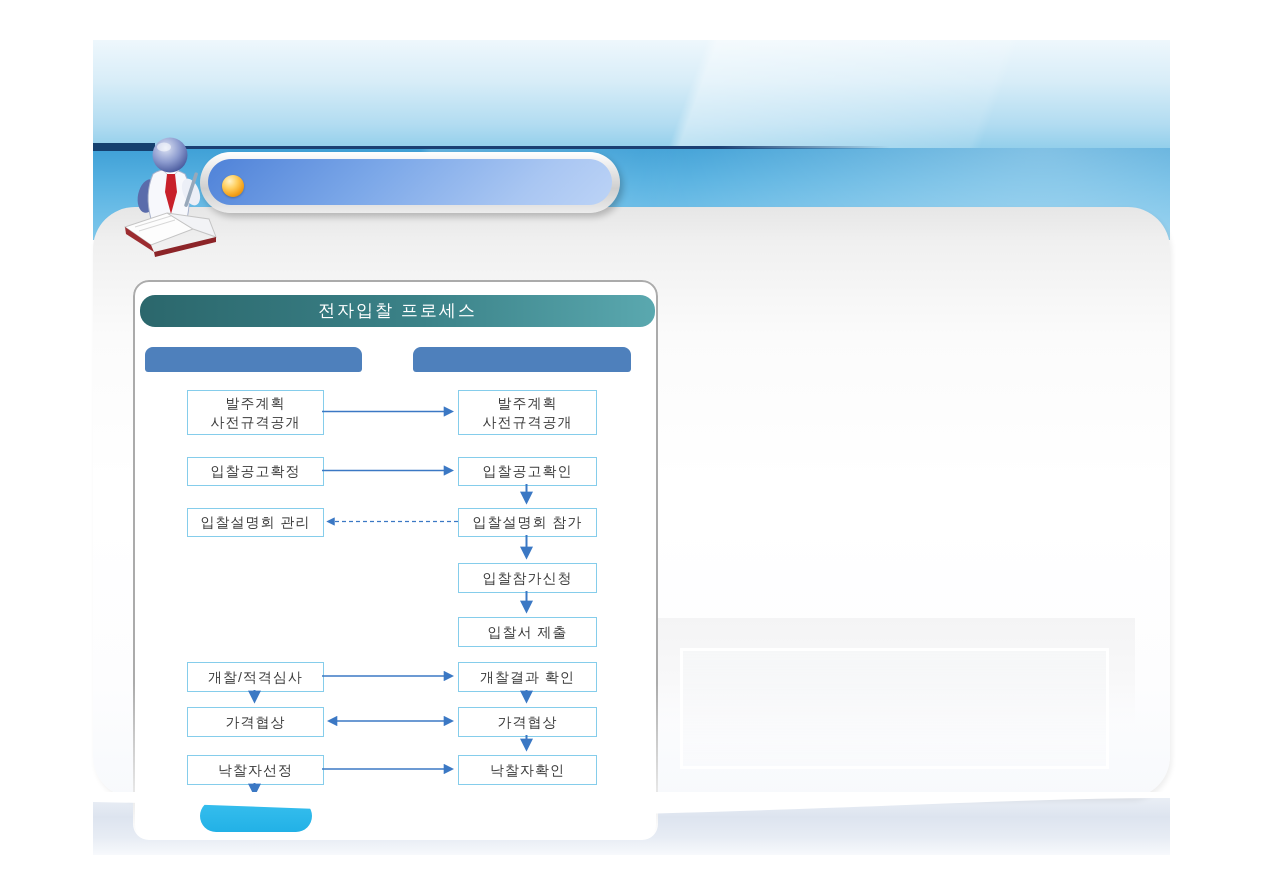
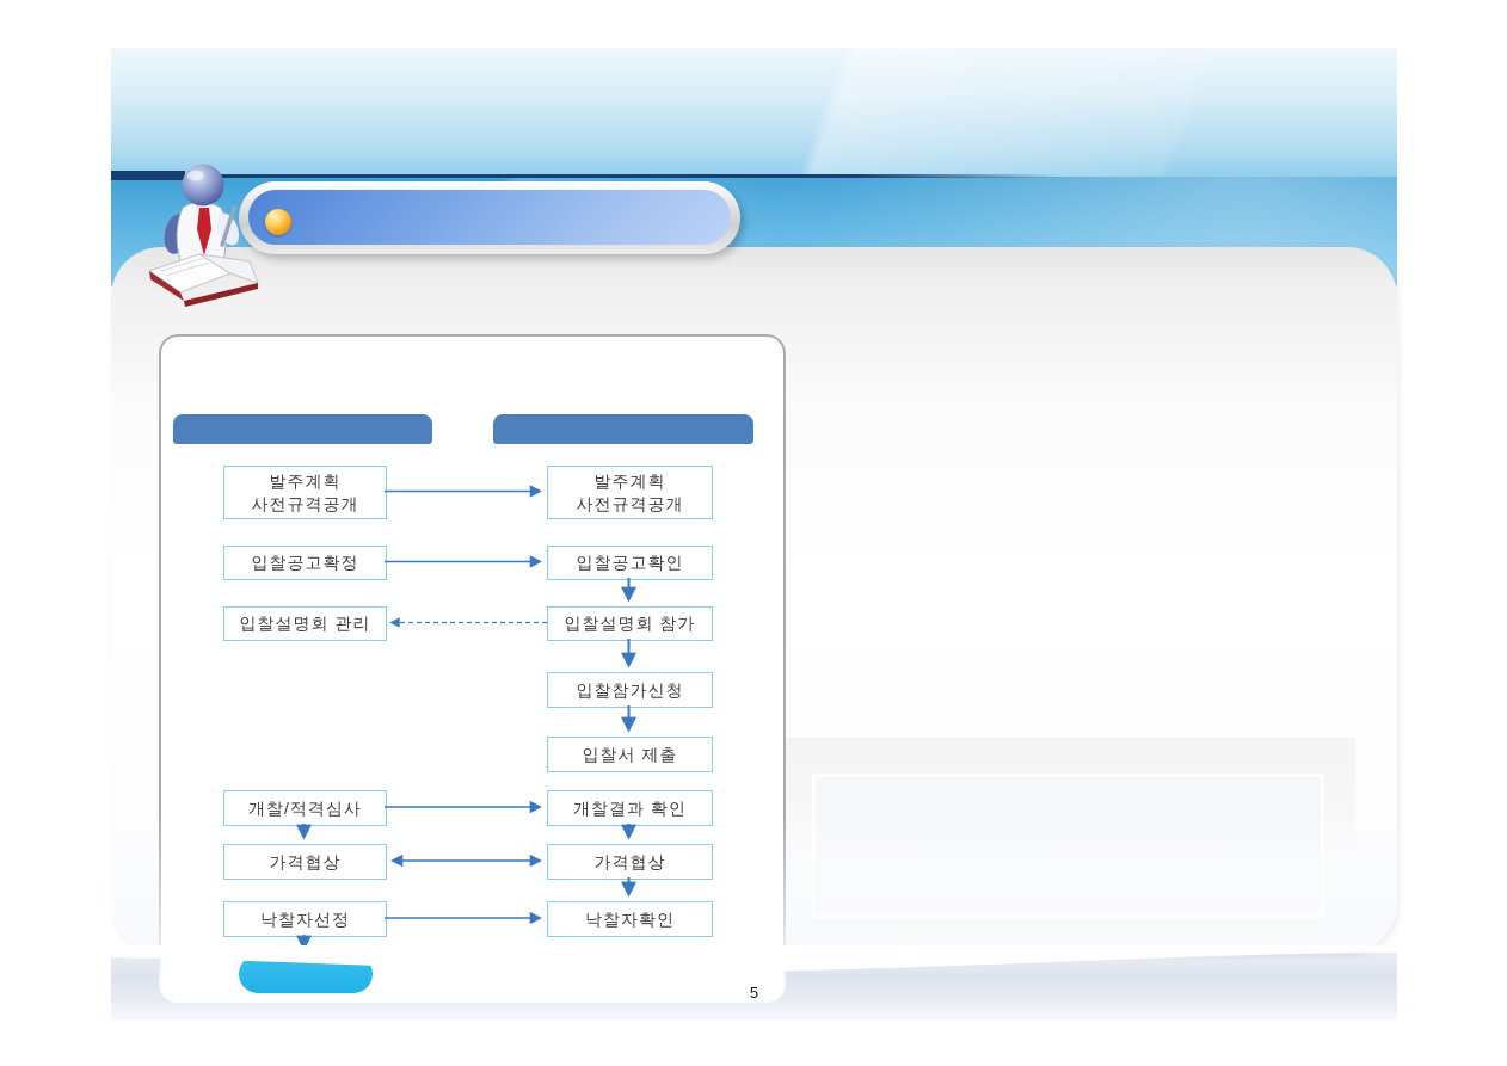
- 전자입찰 프로세스
  발주계획
  사전규격공개
  발주계획
  사전규격공개
  입찰공고확정
  입찰공고확인
  입찰설명회 관리
  입찰설명회 참가
  입찰참가신청
  입찰서 제출
  개찰/적격심사
  개찰결과 확인
  가격협상
  가격협상
  낙찰자선정
  낙찰자확인
+ 5
